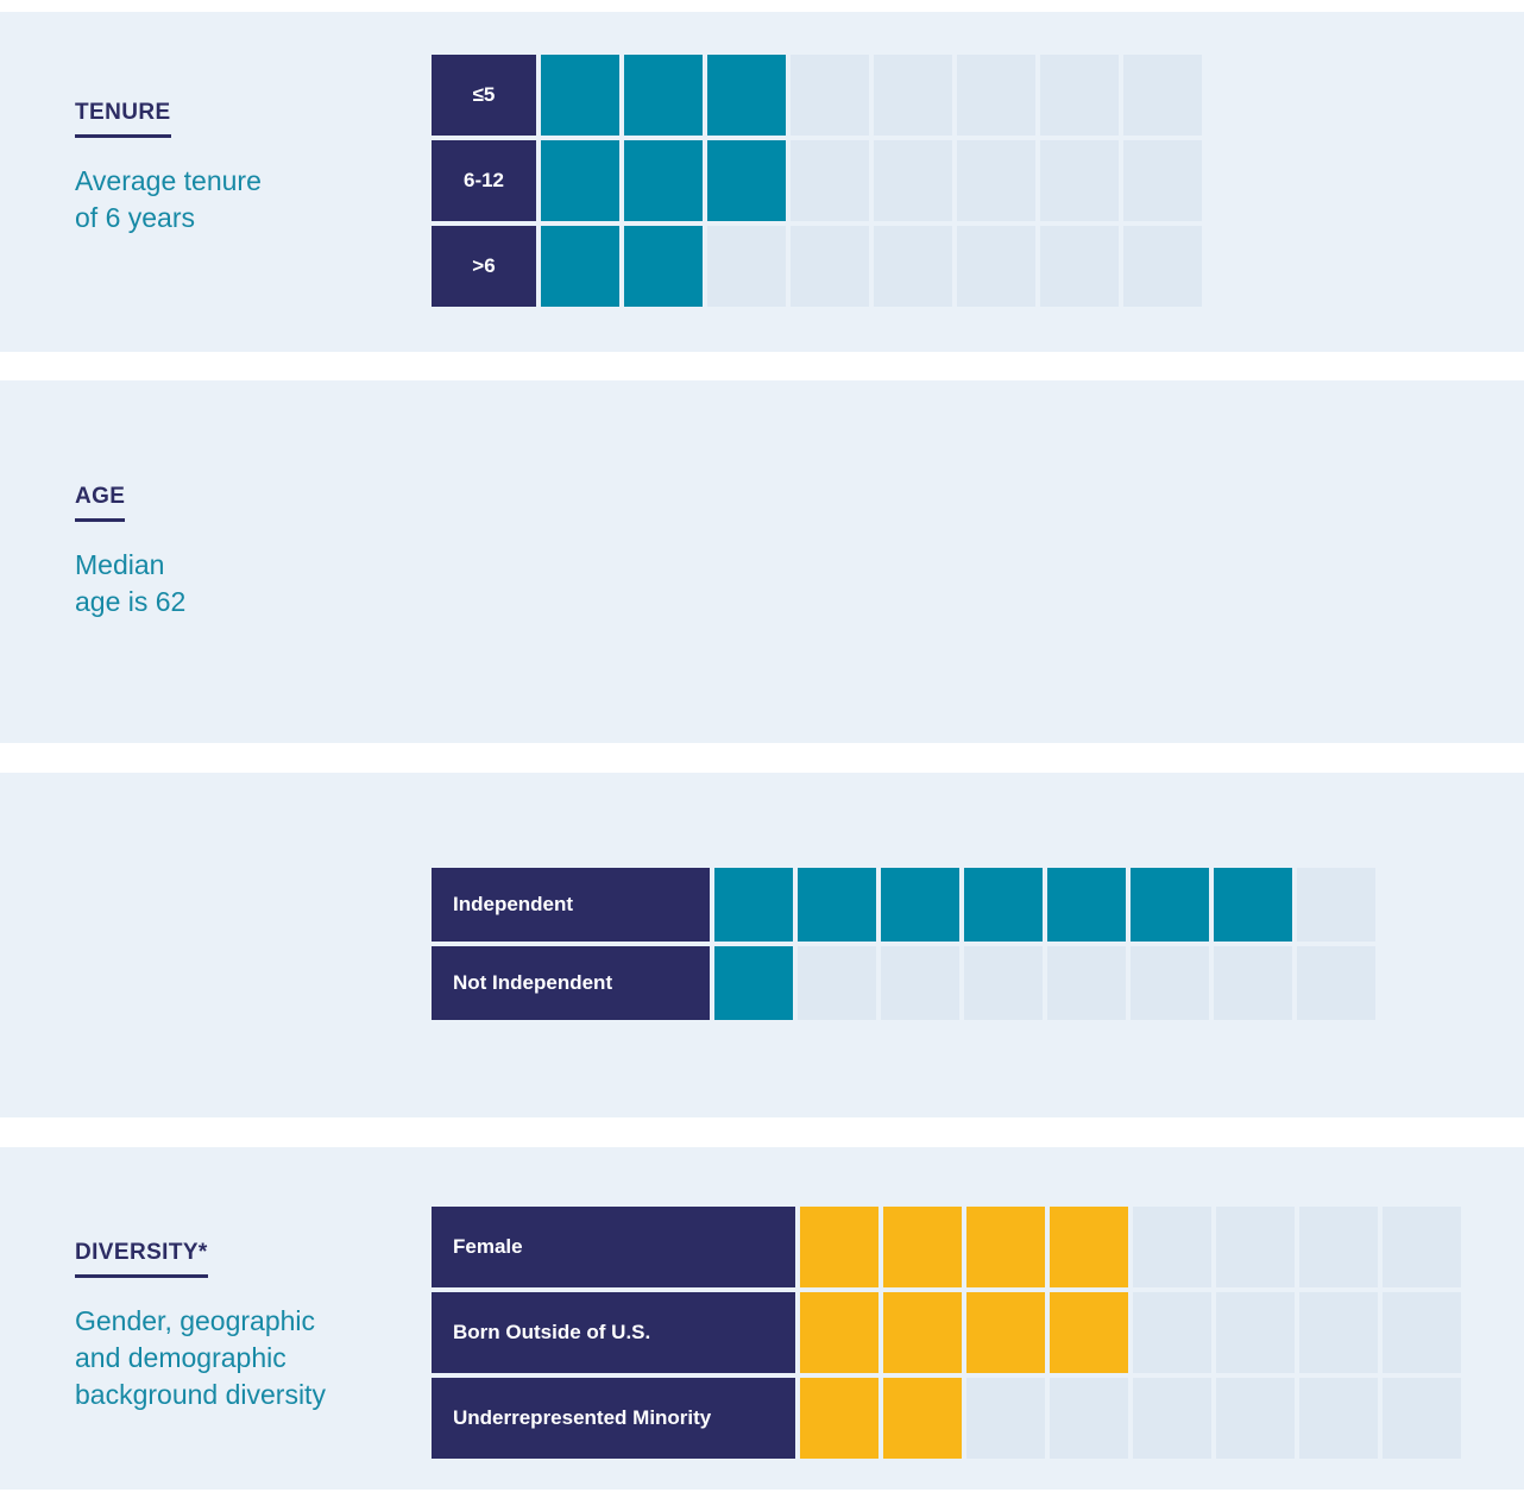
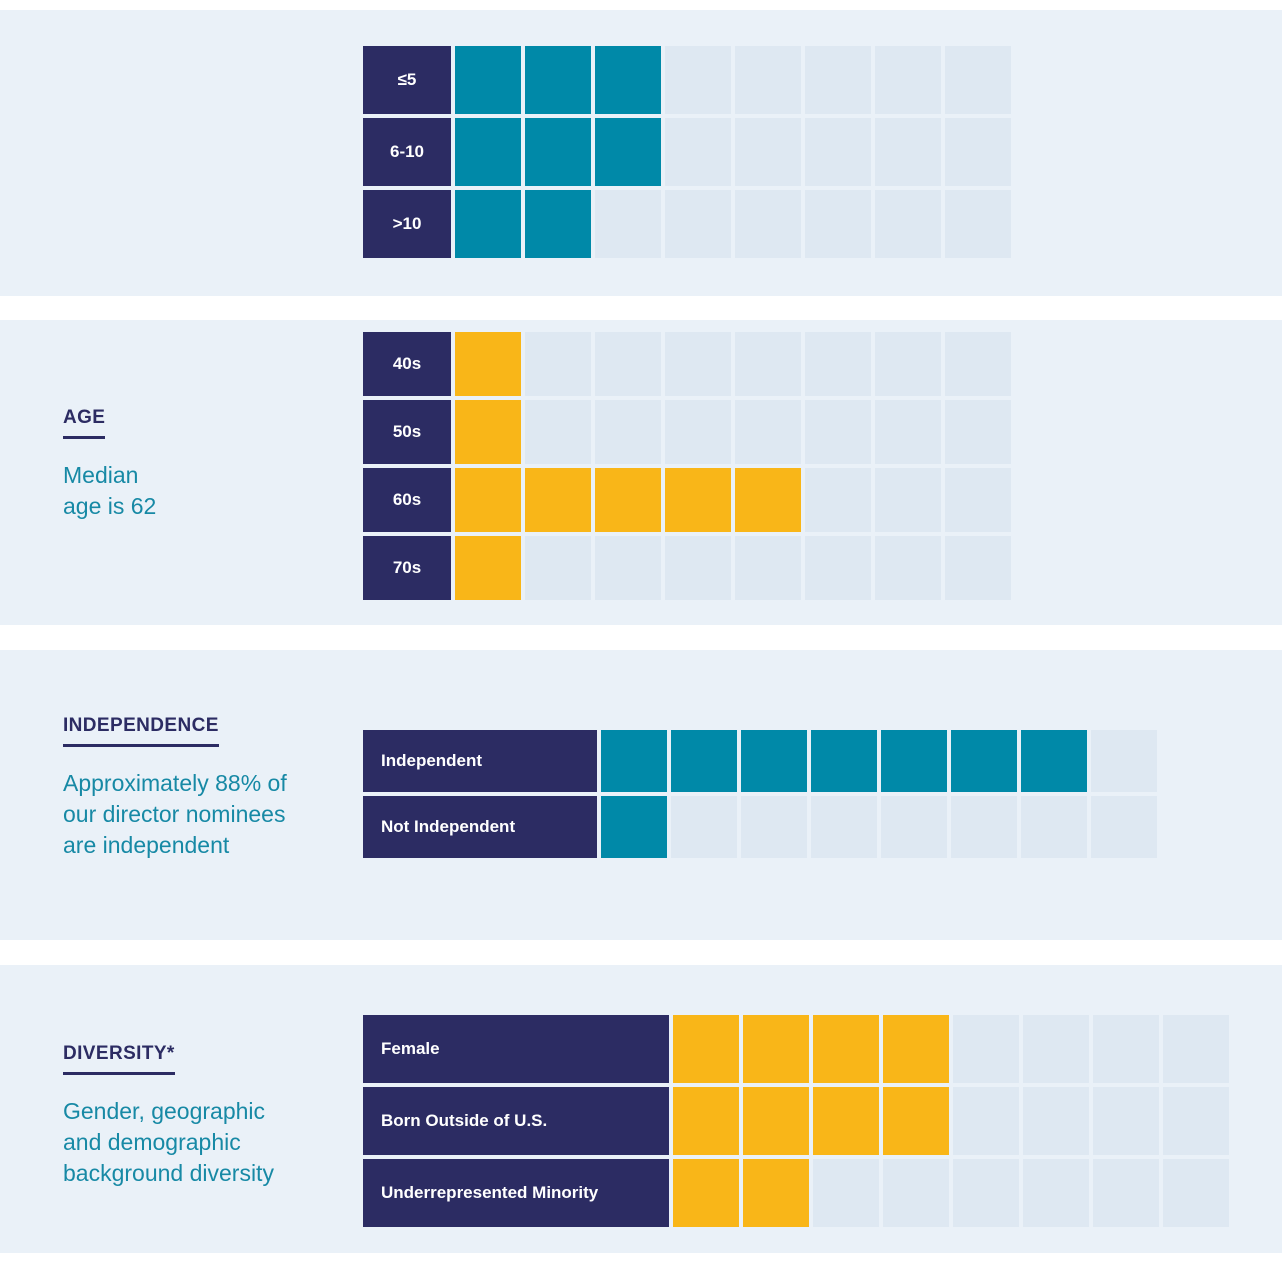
- TENURE
- Average tenure
- of 6 years
  ≤5
- 6-12
+ 6-10
- >6
+ >10
  AGE
  Median
  age is 62
+ 40s
+ 50s
+ 60s
+ 70s
+ INDEPENDENCE
+ Approximately 88% of
+ our director nominees
+ are independent
  Independent
  Not Independent
  DIVERSITY*
  Gender, geographic
  and demographic
  background diversity
  Female
  Born Outside of U.S.
  Underrepresented Minority
